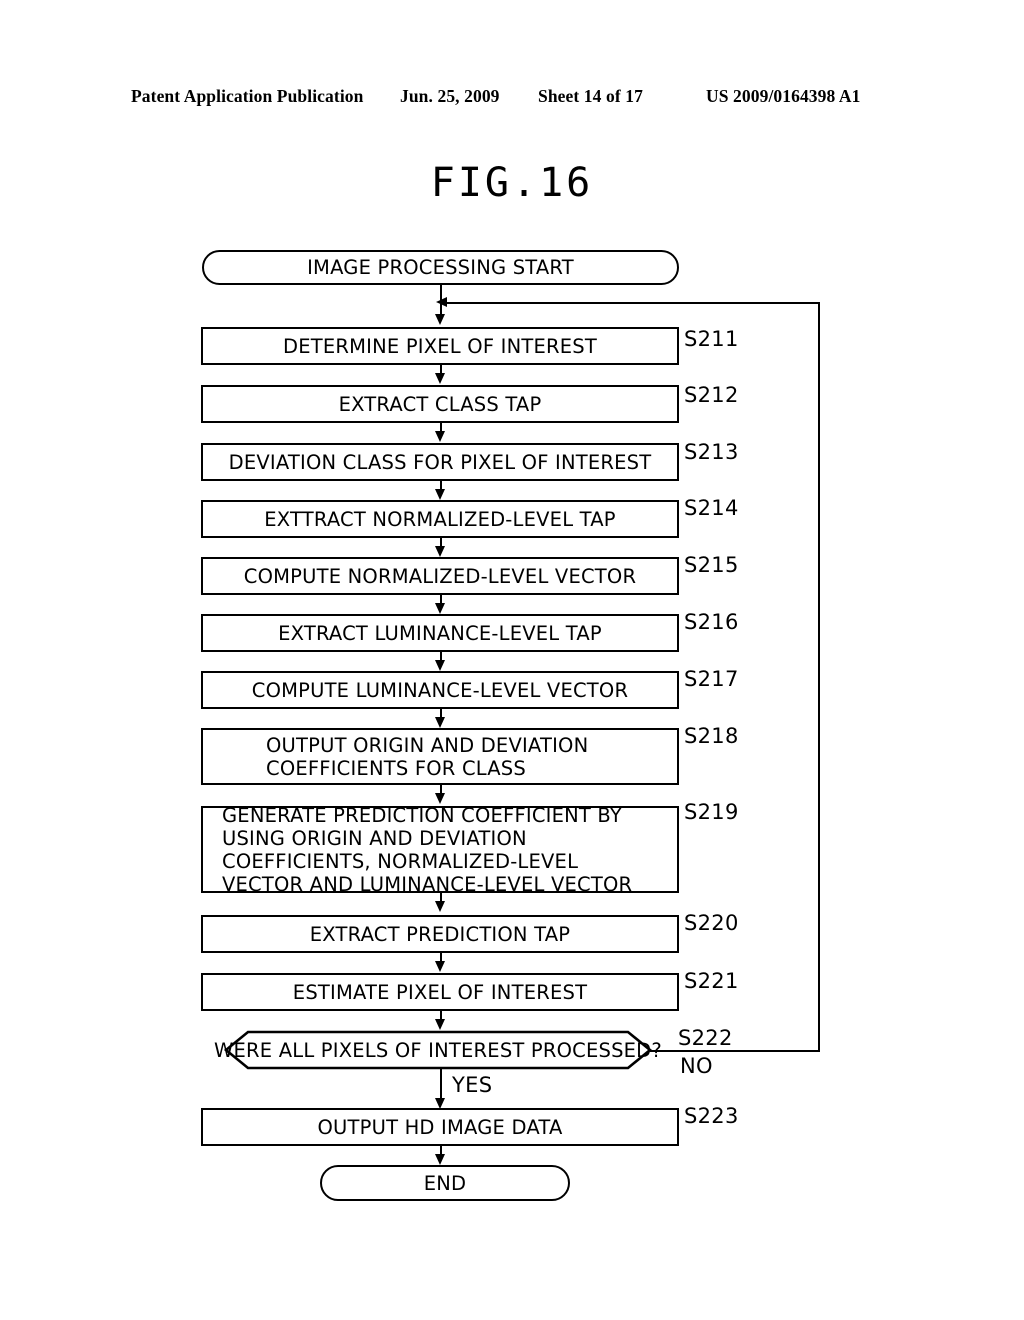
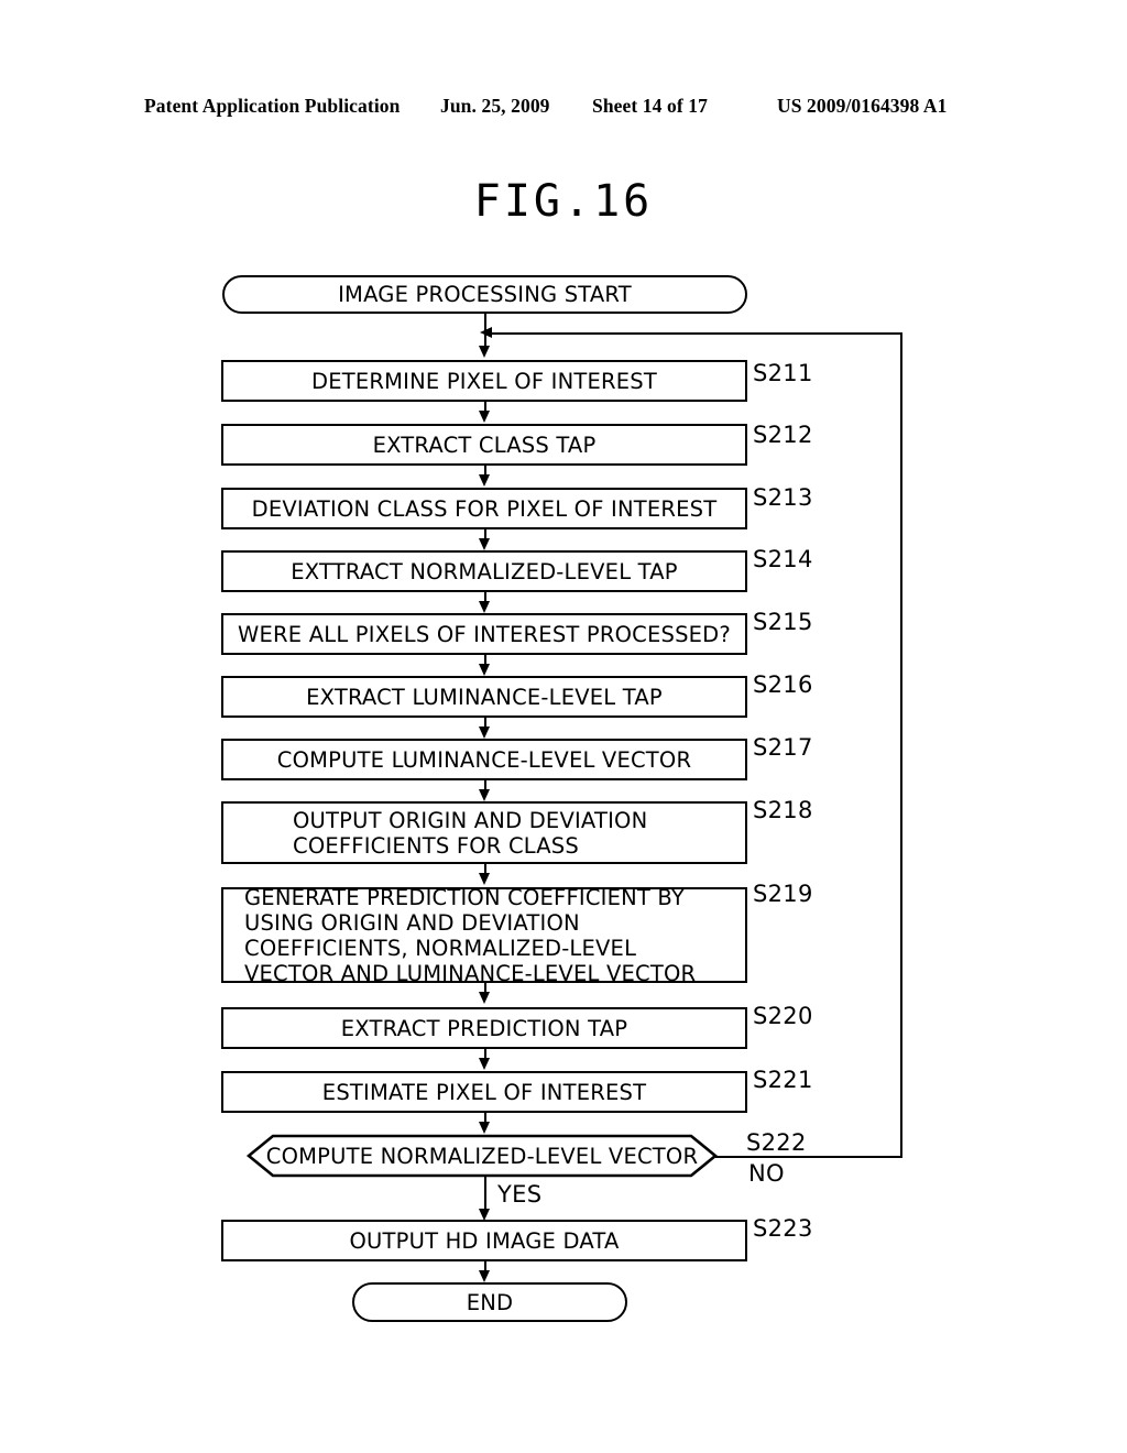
  Patent Application Publication
  Jun. 25, 2009
  Sheet 14 of 17
  US 2009/0164398 A1
  FIG.16
  IMAGE PROCESSING START
  DETERMINE PIXEL OF INTEREST
  S211
  EXTRACT CLASS TAP
  S212
  DEVIATION CLASS FOR PIXEL OF INTEREST
  S213
  EXTTRACT NORMALIZED-LEVEL TAP
  S214
- COMPUTE NORMALIZED-LEVEL VECTOR
+ WERE ALL PIXELS OF INTEREST PROCESSED?
  S215
  EXTRACT LUMINANCE-LEVEL TAP
  S216
  COMPUTE LUMINANCE-LEVEL VECTOR
  S217
  OUTPUT ORIGIN AND DEVIATION
  COEFFICIENTS FOR CLASS
  S218
  GENERATE PREDICTION COEFFICIENT BY
  USING ORIGIN AND DEVIATION
  COEFFICIENTS, NORMALIZED-LEVEL
  VECTOR AND LUMINANCE-LEVEL VECTOR
  S219
  EXTRACT PREDICTION TAP
  S220
  ESTIMATE PIXEL OF INTEREST
  S221
- WERE ALL PIXELS OF INTEREST PROCESSED?
+ COMPUTE NORMALIZED-LEVEL VECTOR
  S222
  NO
  YES
  OUTPUT HD IMAGE DATA
  S223
  END
